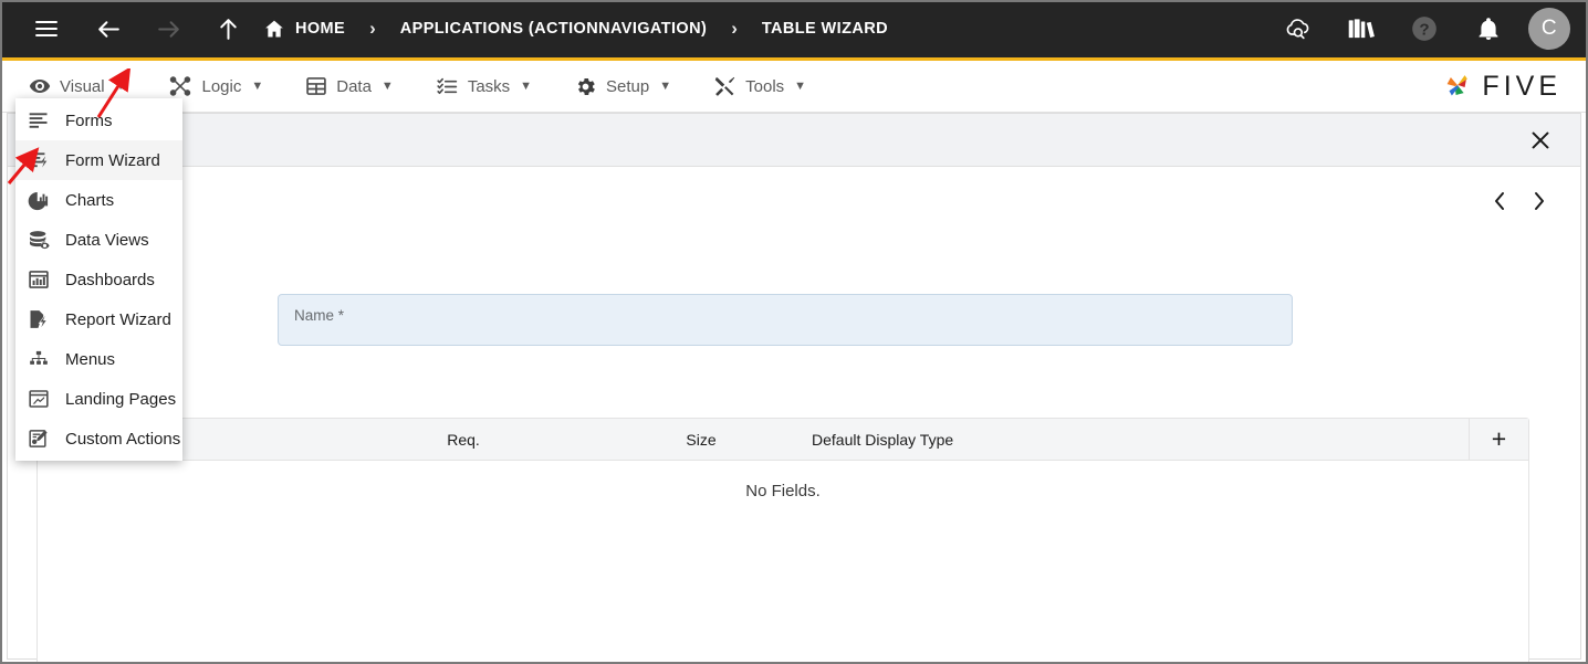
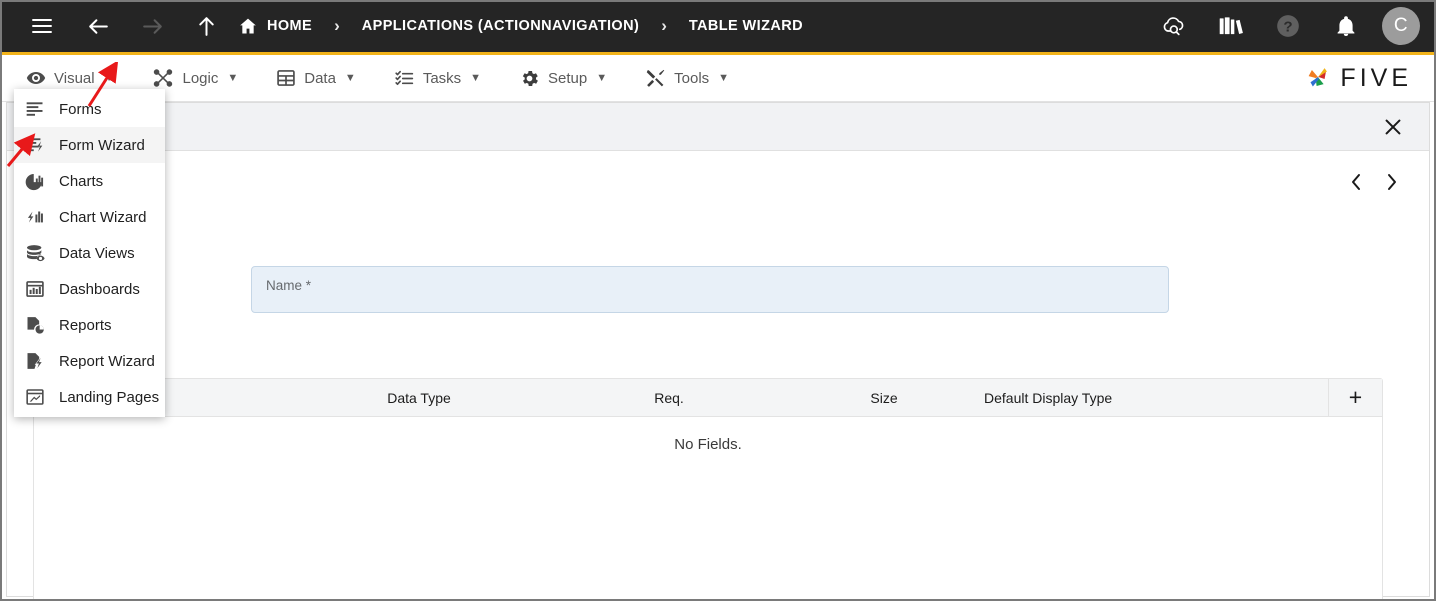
  HOME
  ›
  APPLICATIONS (ACTIONNAVIGATION)
  ›
  TABLE WIZARD
  ?
  C
  Visual
  ▼
  Logic
  ▼
  Data
  ▼
  Tasks
  ▼
  Setup
  ▼
  Tools
  ▼
  FIVE
  Name *
+ Data Type
  Req.
  Size
  Default Display Type
  +
  No Fields.
  Forms
  Form Wizard
  Charts
+ Chart Wizard
  Data Views
  Dashboards
+ Reports
  Report Wizard
- Menus
  Landing Pages
- Custom Actions
